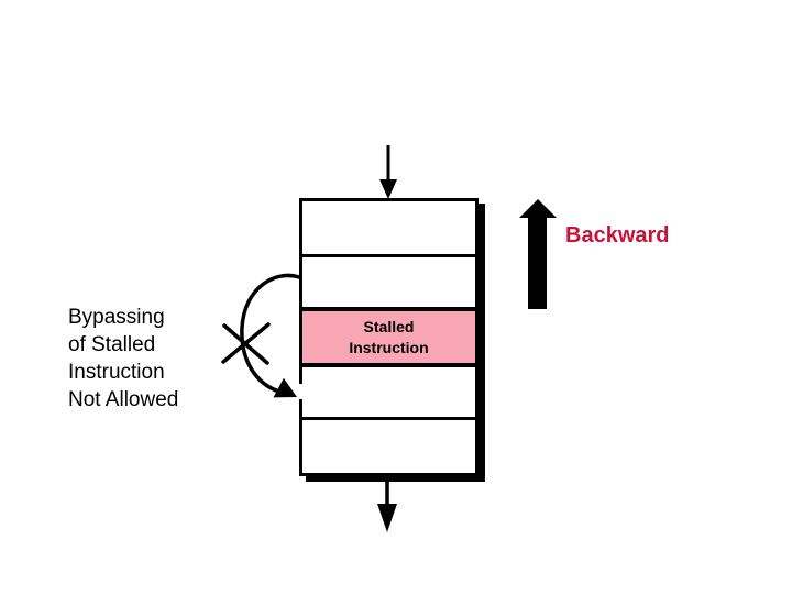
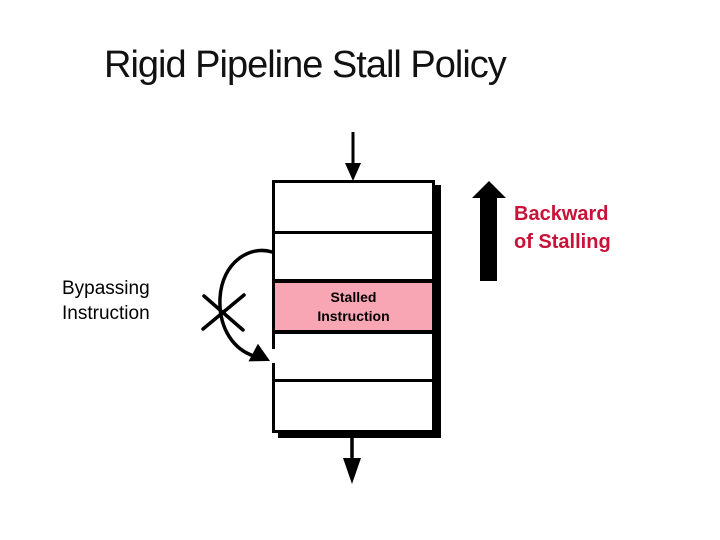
+ Rigid Pipeline Stall Policy
  Bypassing
- of Stalled
  Instruction
- Not Allowed
  Backward
+ of Stalling
  Stalled
  Instruction
